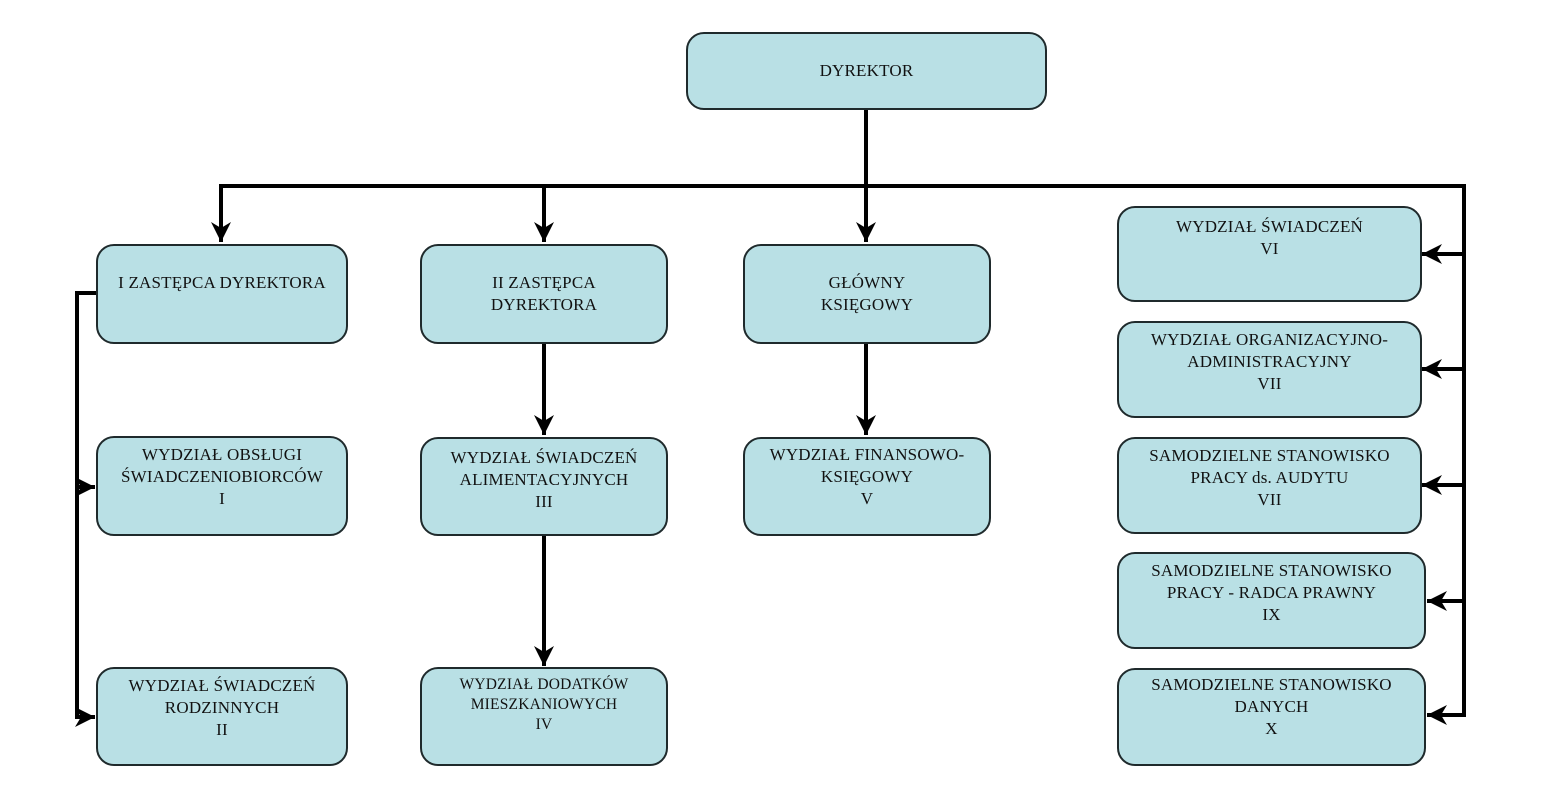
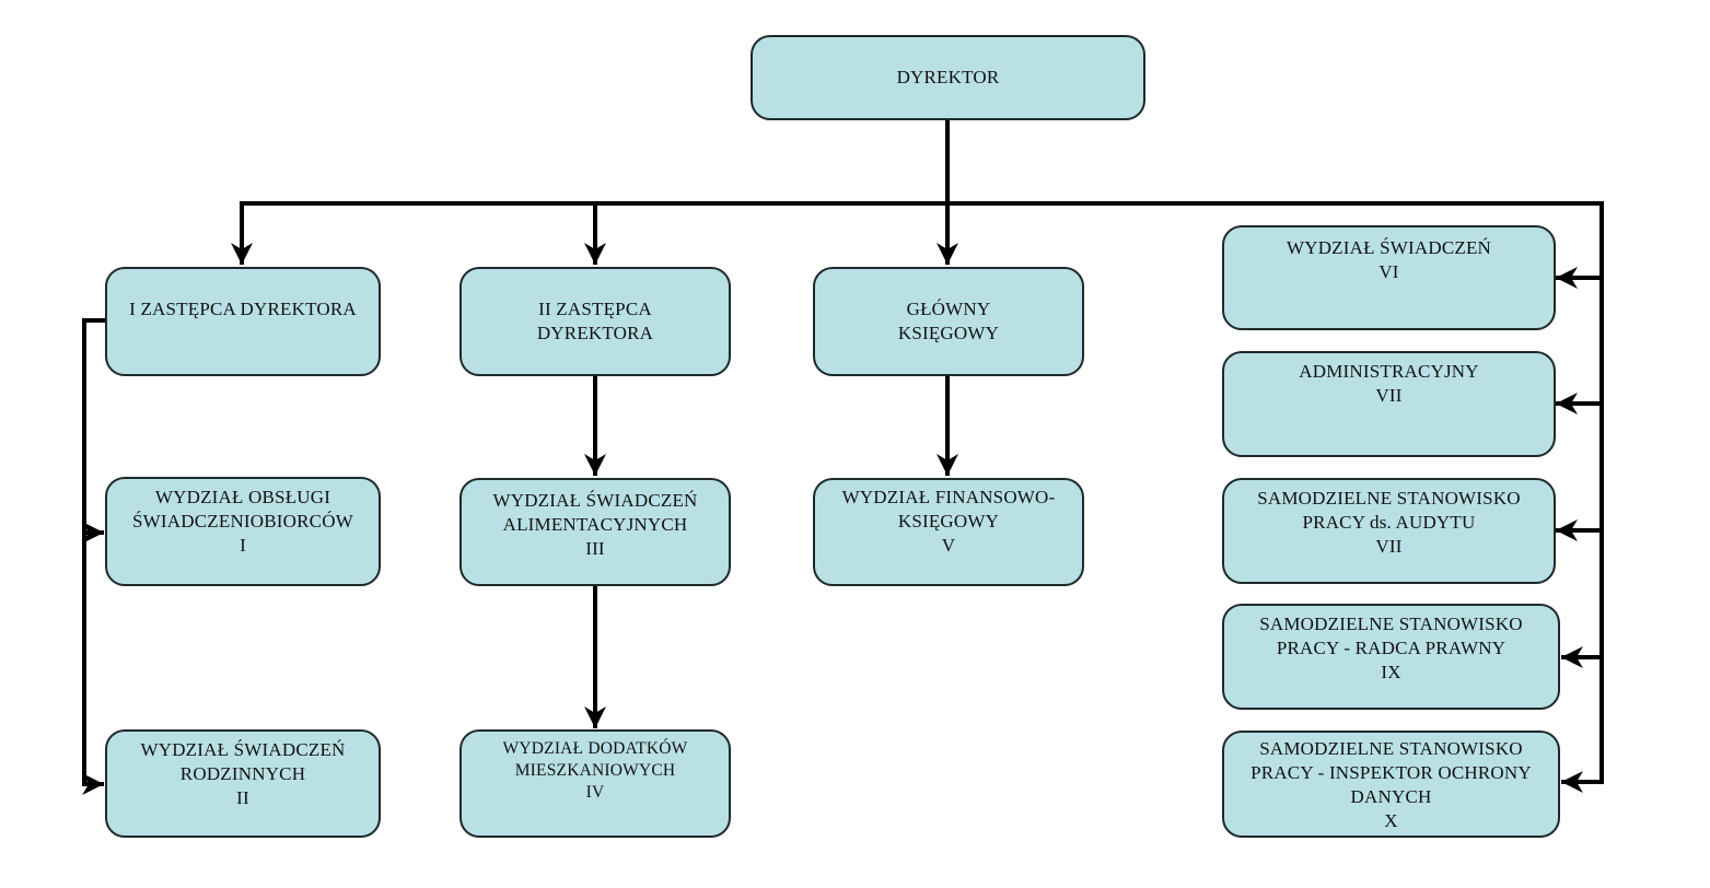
  DYREKTOR
  I ZASTĘPCA DYREKTORA
  II ZASTĘPCA
  DYREKTORA
  GŁÓWNY
  KSIĘGOWY
  WYDZIAŁ OBSŁUGI
  ŚWIADCZENIOBIORCÓW
  I
  WYDZIAŁ ŚWIADCZEŃ
  RODZINNYCH
  II
  WYDZIAŁ ŚWIADCZEŃ
  ALIMENTACYJNYCH
  III
  WYDZIAŁ DODATKÓW
  MIESZKANIOWYCH
  IV
  WYDZIAŁ FINANSOWO-
  KSIĘGOWY
  V
  WYDZIAŁ ŚWIADCZEŃ
  VI
- WYDZIAŁ ORGANIZACYJNO-
  ADMINISTRACYJNY
  VII
  SAMODZIELNE STANOWISKO
  PRACY ds. AUDYTU
  VII
  SAMODZIELNE STANOWISKO
  PRACY - RADCA PRAWNY
  IX
  SAMODZIELNE STANOWISKO
+ PRACY - INSPEKTOR OCHRONY
  DANYCH
  X
